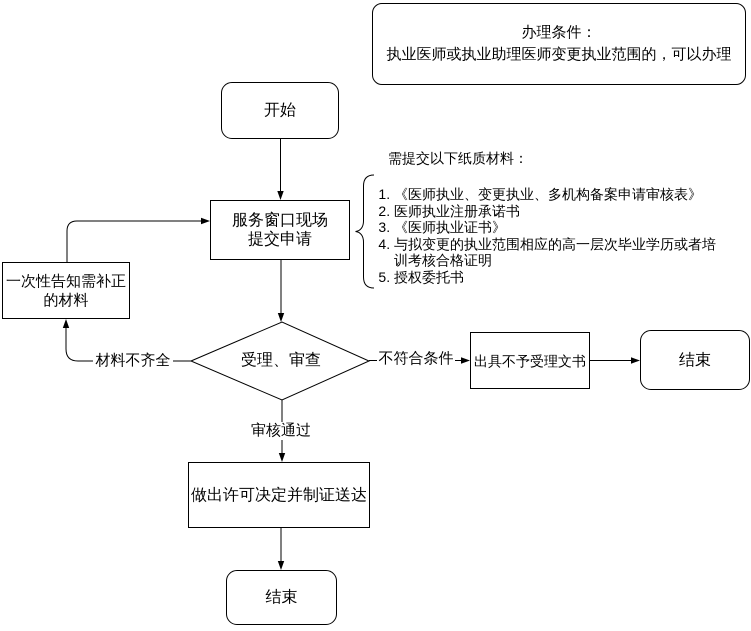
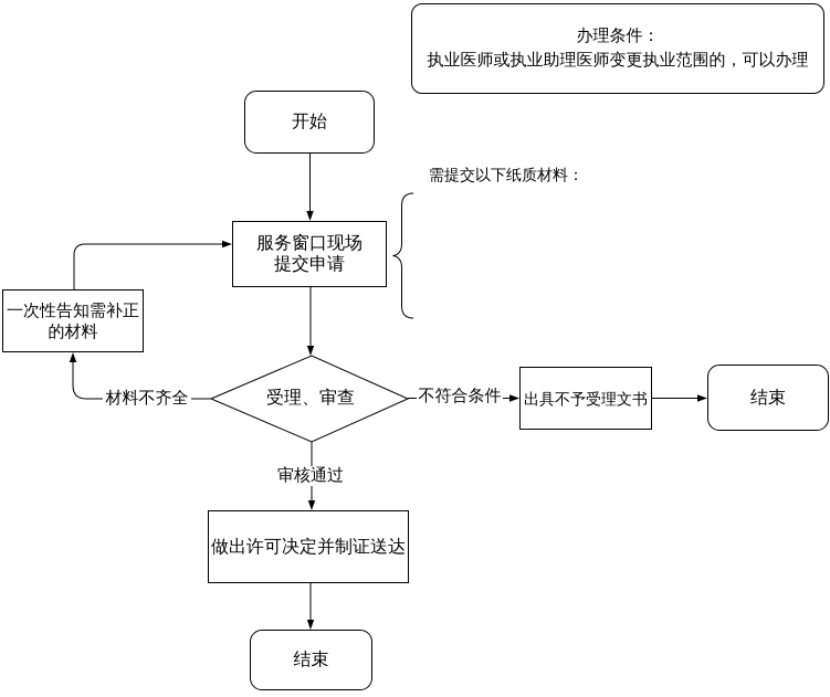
  办理条件：
  执业医师或执业助理医师变更执业范围的，可以办理
  开始
  服务窗口现场
  提交申请
  需提交以下纸质材料：
- 《医师执业、变更执业、多机构备案申请审核表》
- 医师执业注册承诺书
- 《医师执业证书》
- 与拟变更的执业范围相应的高一层次毕业学历或者培训考核合格证明
- 授权委托书
  一次性告知需补正
  的材料
  受理、审查
  出具不予受理文书
  结束
  做出许可决定并制证送达
  结束
  材料不齐全
  不符合条件
  审核通过
